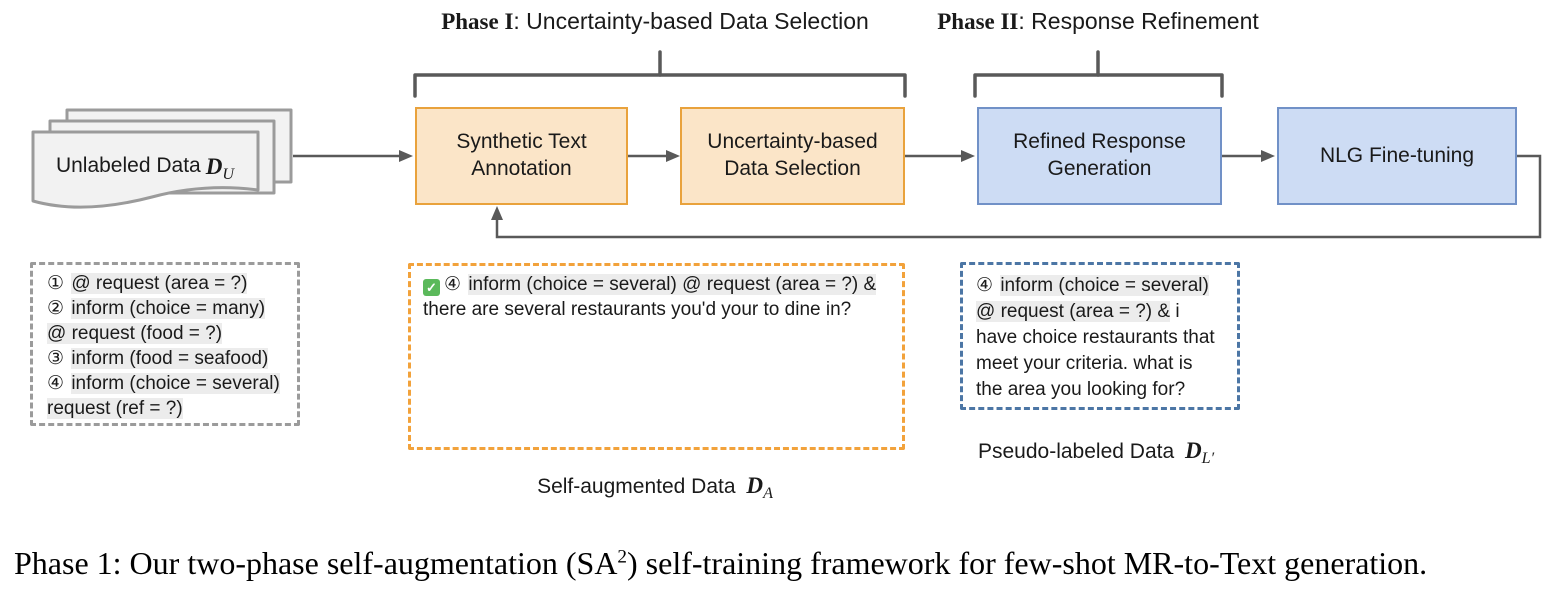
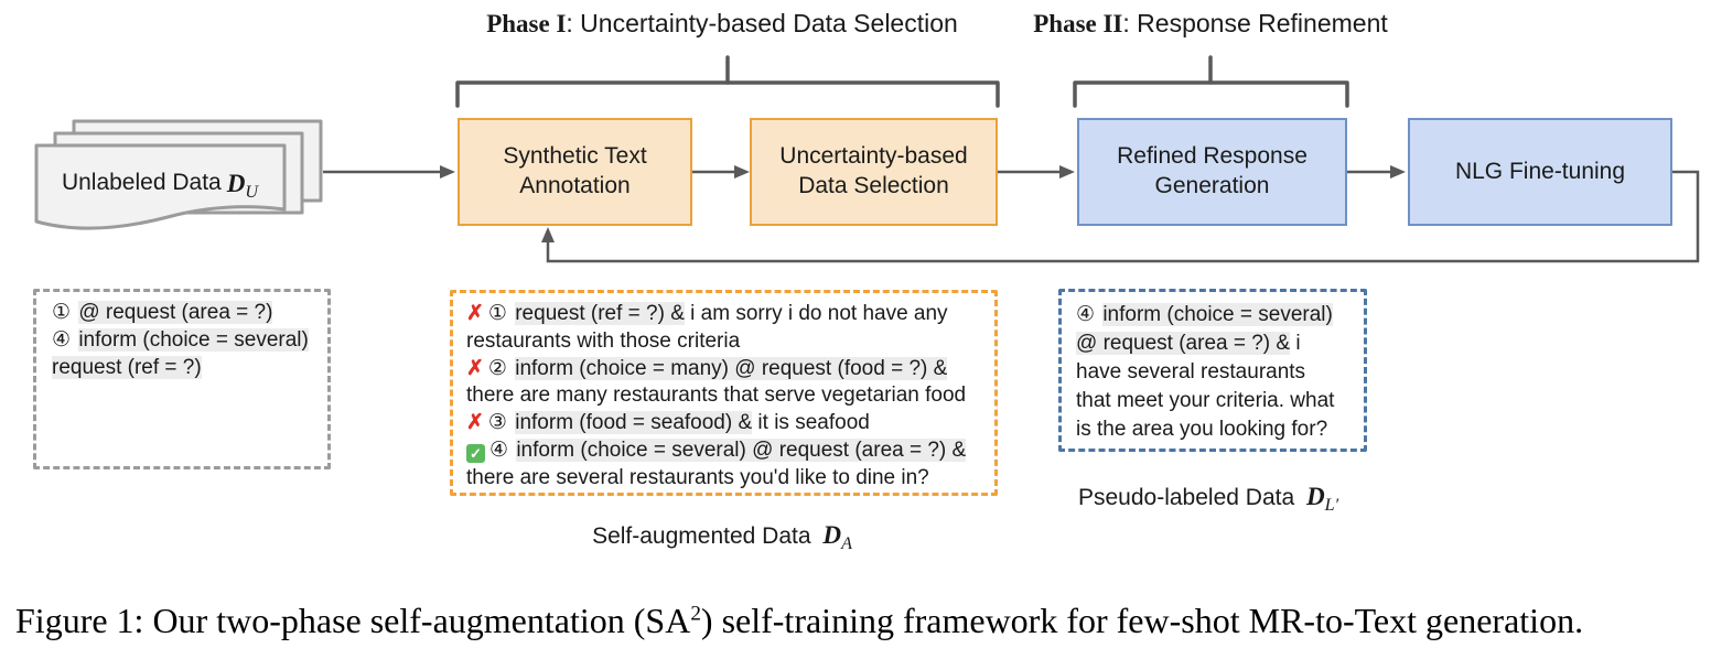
  Phase I: Uncertainty-based Data Selection
  Phase II: Response Refinement
  Unlabeled Data
  DU
  Synthetic Text Annotation
  Uncertainty-based Data Selection
  Refined Response Generation
  NLG Fine-tuning
  ① @ request (area = ?)
- ② inform (choice = many)
- @ request (food = ?)
- ③ inform (food = seafood)
  ④ inform (choice = several)
  request (ref = ?)
+ ✗ ① request (ref = ?) & i am sorry i do not have any restaurants with those criteria
+ ✗ ② inform (choice = many) @ request (food = ?) & there are many restaurants that serve vegetarian food
+ ✗ ③ inform (food = seafood) & it is seafood
- ✓ ④ inform (choice = several) @ request (area = ?) & there are several restaurants you'd your to dine in?
+ ✓ ④ inform (choice = several) @ request (area = ?) & there are several restaurants you'd like to dine in?
- ④ inform (choice = several) @ request (area = ?) & i have choice restaurants that meet your criteria. what is the area you looking for?
+ ④ inform (choice = several) @ request (area = ?) & i have several restaurants that meet your criteria. what is the area you looking for?
  Self-augmented Data DA
  Pseudo-labeled Data DL′
- Phase 1: Our two-phase self-augmentation (SA2) self-training framework for few-shot MR-to-Text generation.
+ Figure 1: Our two-phase self-augmentation (SA2) self-training framework for few-shot MR-to-Text generation.
